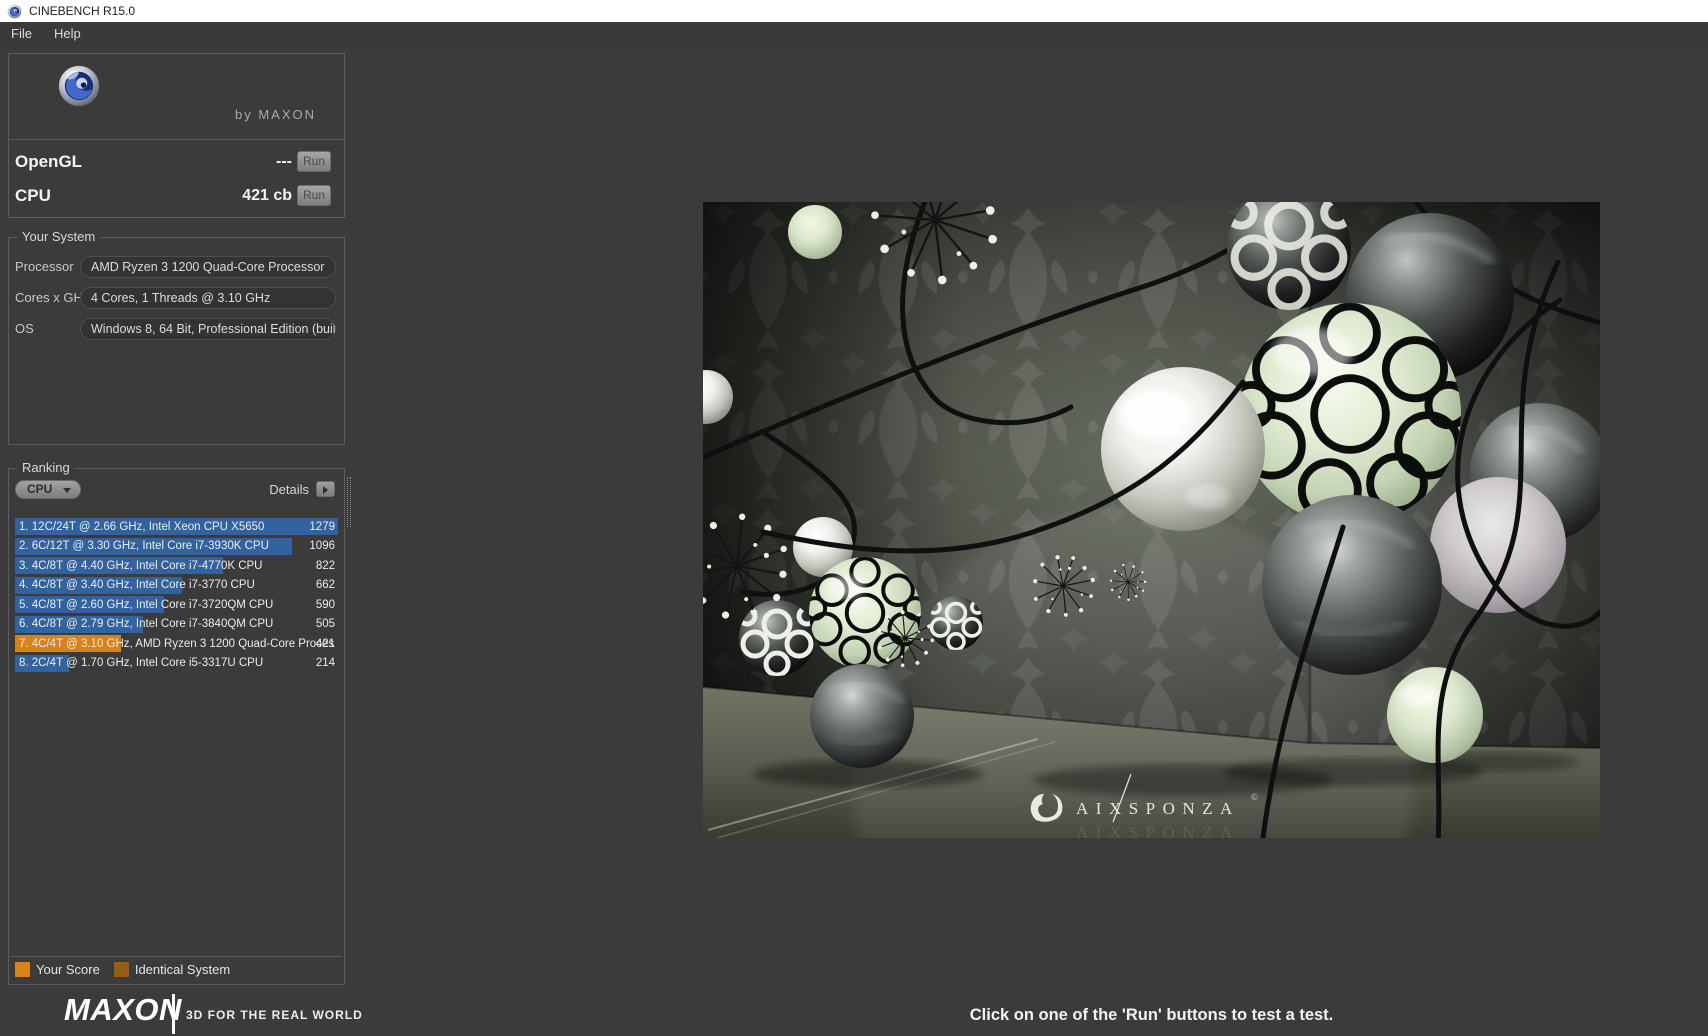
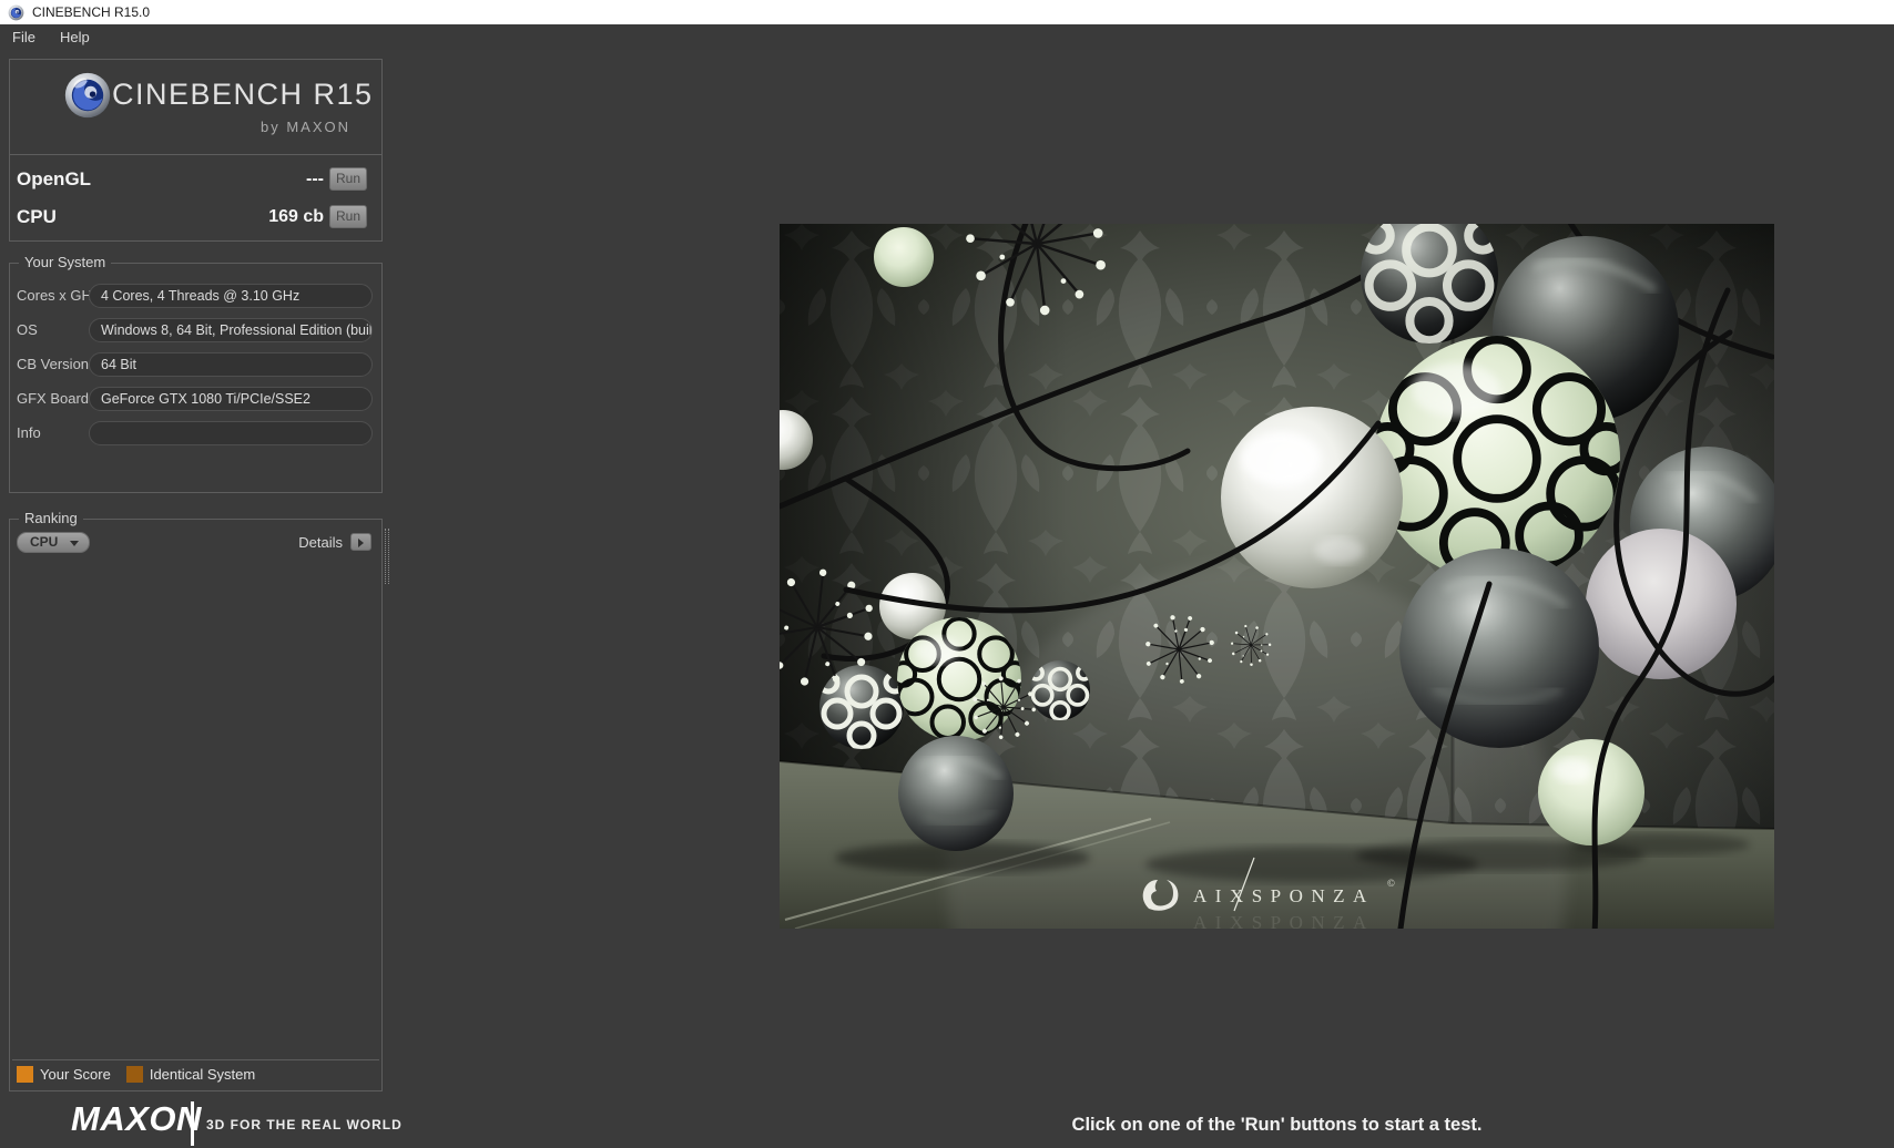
  CINEBENCH R15.0
  File
  Help
+ CINEBENCH R15
  by MAXON
  OpenGL
  ---
  Run
  CPU
- 421 cb
+ 169 cb
  Run
  Your System
- Processor
- AMD Ryzen 3 1200 Quad-Core Processor
  Cores x GH
- 4 Cores, 1 Threads @ 3.10 GHz
+ 4 Cores, 4 Threads @ 3.10 GHz
  OS
  Windows 8, 64 Bit, Professional Edition (buil
+ CB Version
+ 64 Bit
+ GFX Board
+ GeForce GTX 1080 Ti/PCIe/SSE2
+ Info
  Ranking
  CPU
  Details
- 1. 12C/24T @ 2.66 GHz, Intel Xeon CPU X5650
- 1279
- 2. 6C/12T @ 3.30 GHz, Intel Core i7-3930K CPU
- 1096
- 3. 4C/8T @ 4.40 GHz, Intel Core i7-4770K CPU
- 822
- 4. 4C/8T @ 3.40 GHz, Intel Core i7-3770 CPU
- 662
- 5. 4C/8T @ 2.60 GHz, Intel Core i7-3720QM CPU
- 590
- 6. 4C/8T @ 2.79 GHz, Intel Core i7-3840QM CPU
- 505
- 7. 4C/4T @ 3.10 GHz, AMD Ryzen 3 1200 Quad-Core Proces
- 421
- 8. 2C/4T @ 1.70 GHz, Intel Core i5-3317U CPU
- 214
  Your Score
  Identical System
  MAXON
  3D FOR THE REAL WORLD
- Click on one of the 'Run' buttons to test a test.
+ Click on one of the 'Run' buttons to start a test.
  AIXSPONZA
  ©
  AIXSPONZA
